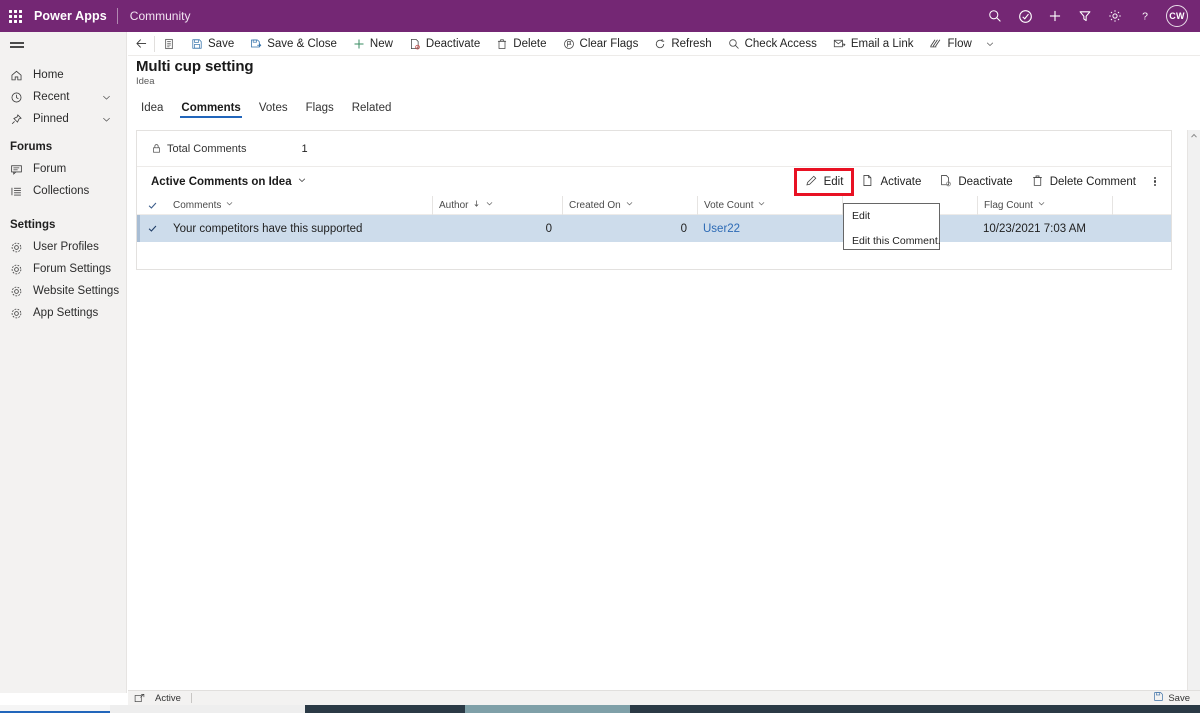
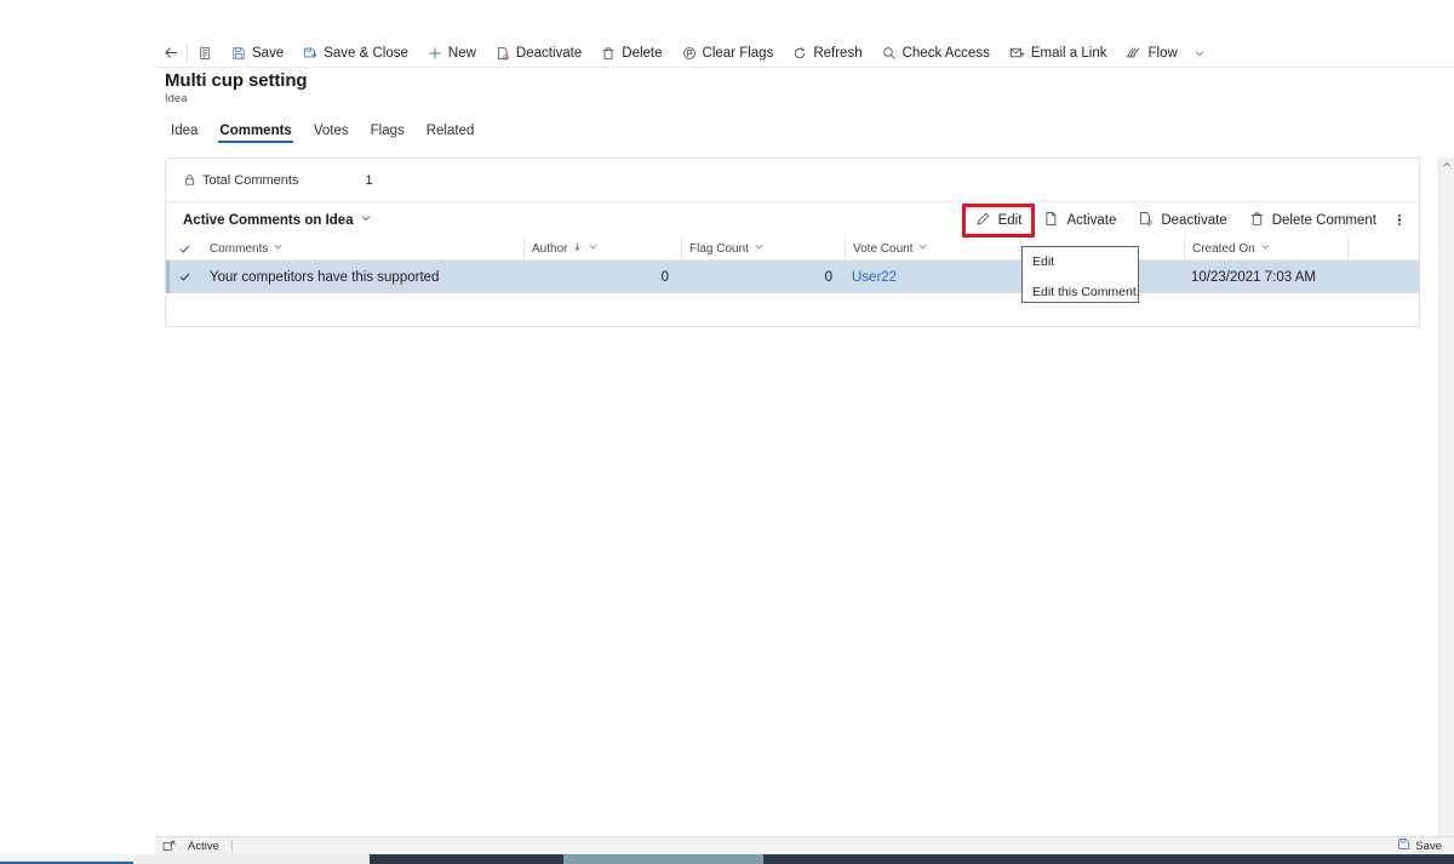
- Power Apps
- Community
- ?
- CW
- Home
- Recent
- Pinned
- Forums
- Forum
- Collections
- Settings
- User Profiles
- Forum Settings
- Website Settings
- App Settings
  Save
  Save & Close
  New
  Deactivate
  Delete
  Clear Flags
  Refresh
  Check Access
  Email a Link
  Flow
  Multi cup setting
  Idea
  Idea
  Comments
  Votes
  Flags
  Related
  Total Comments
  1
  Active Comments on Idea
  Edit
  Activate
  Deactivate
  Delete Comment
  Comments
  Author
- Created On
+ Flag Count
  Vote Count
- Flag Count
+ Created On
  Your competitors have this supported
  0
  0
  User22
  10/23/2021 7:03 AM
  Edit
  Edit this Comment.
  Active
  Save
